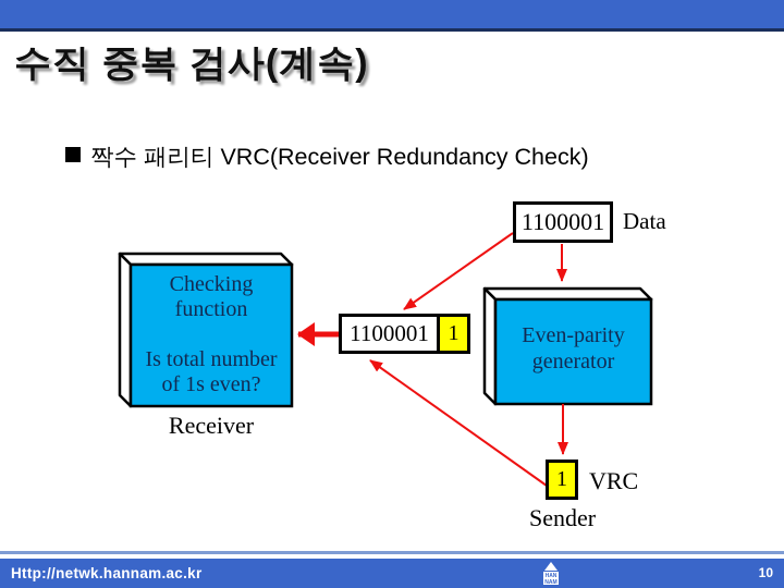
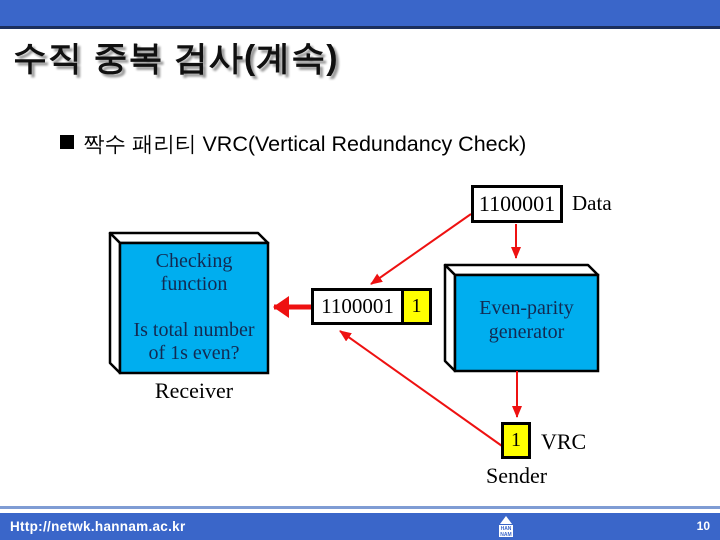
  수직 중복 검사(계속)
- 짝수 패리티 VRC(Receiver Redundancy Check)
+ 짝수 패리티 VRC(Vertical Redundancy Check)
  1100001
  Data
  1100001
  1
  Checking
  function
  Is total number
  of 1s even?
  Receiver
  Even-parity
  generator
  1
  VRC
  Sender
  Http://netwk.hannam.ac.kr
  10
